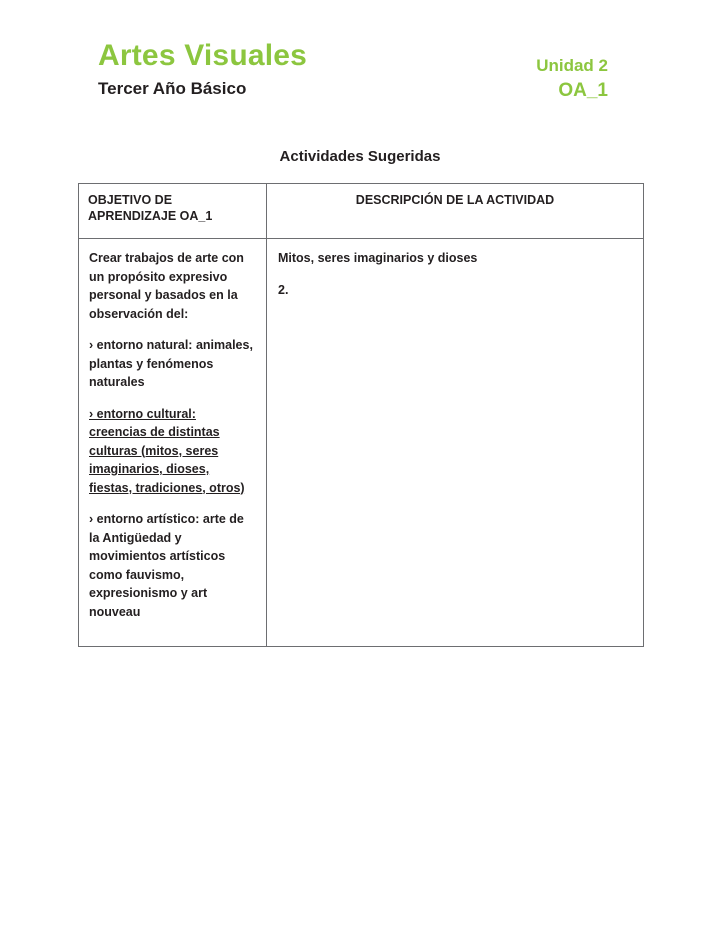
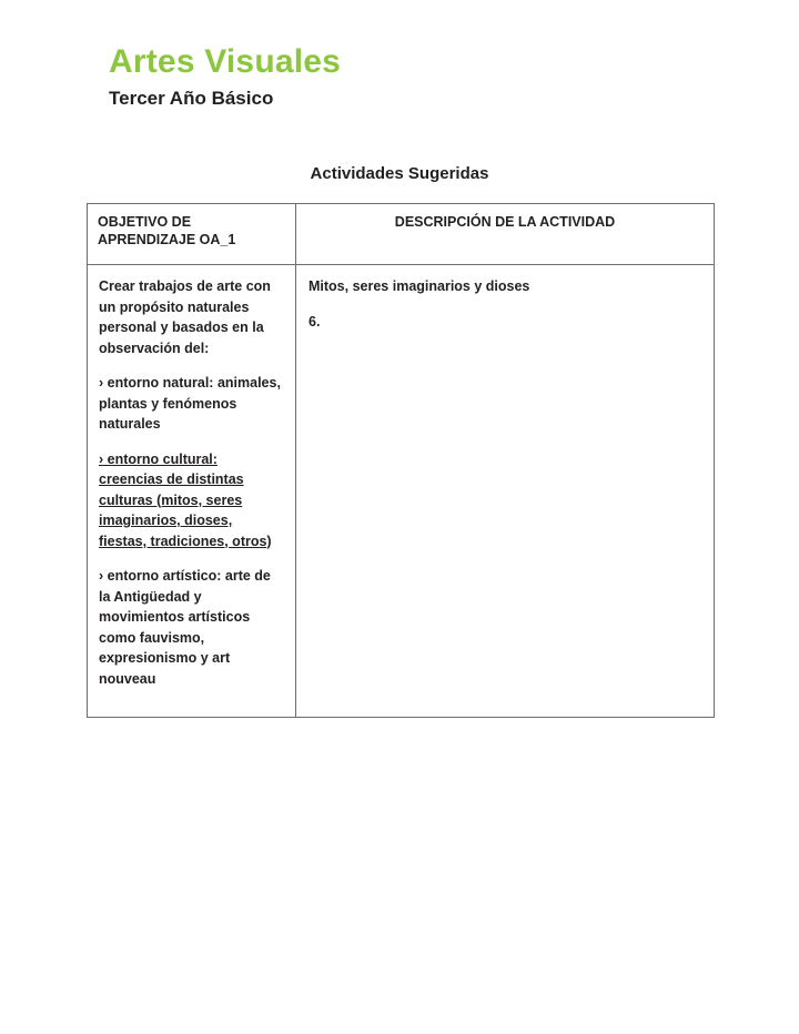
  Artes Visuales
  Tercer Año Básico
- Unidad 2
- OA_1
  Actividades Sugeridas
  OBJETIVO DE APRENDIZAJE OA_1
  DESCRIPCIÓN DE LA ACTIVIDAD
- Crear trabajos de arte con un propósito expresivo personal y basados en la observación del:
+ Crear trabajos de arte con un propósito naturales personal y basados en la observación del:
  › entorno natural: animales, plantas y fenómenos naturales
  › entorno cultural: creencias de distintas culturas (mitos, seres imaginarios, dioses, fiestas, tradiciones, otros)
  › entorno artístico: arte de la Antigüedad y movimientos artísticos como fauvismo, expresionismo y art nouveau
  Mitos, seres imaginarios y dioses
- 2.
+ 6.
